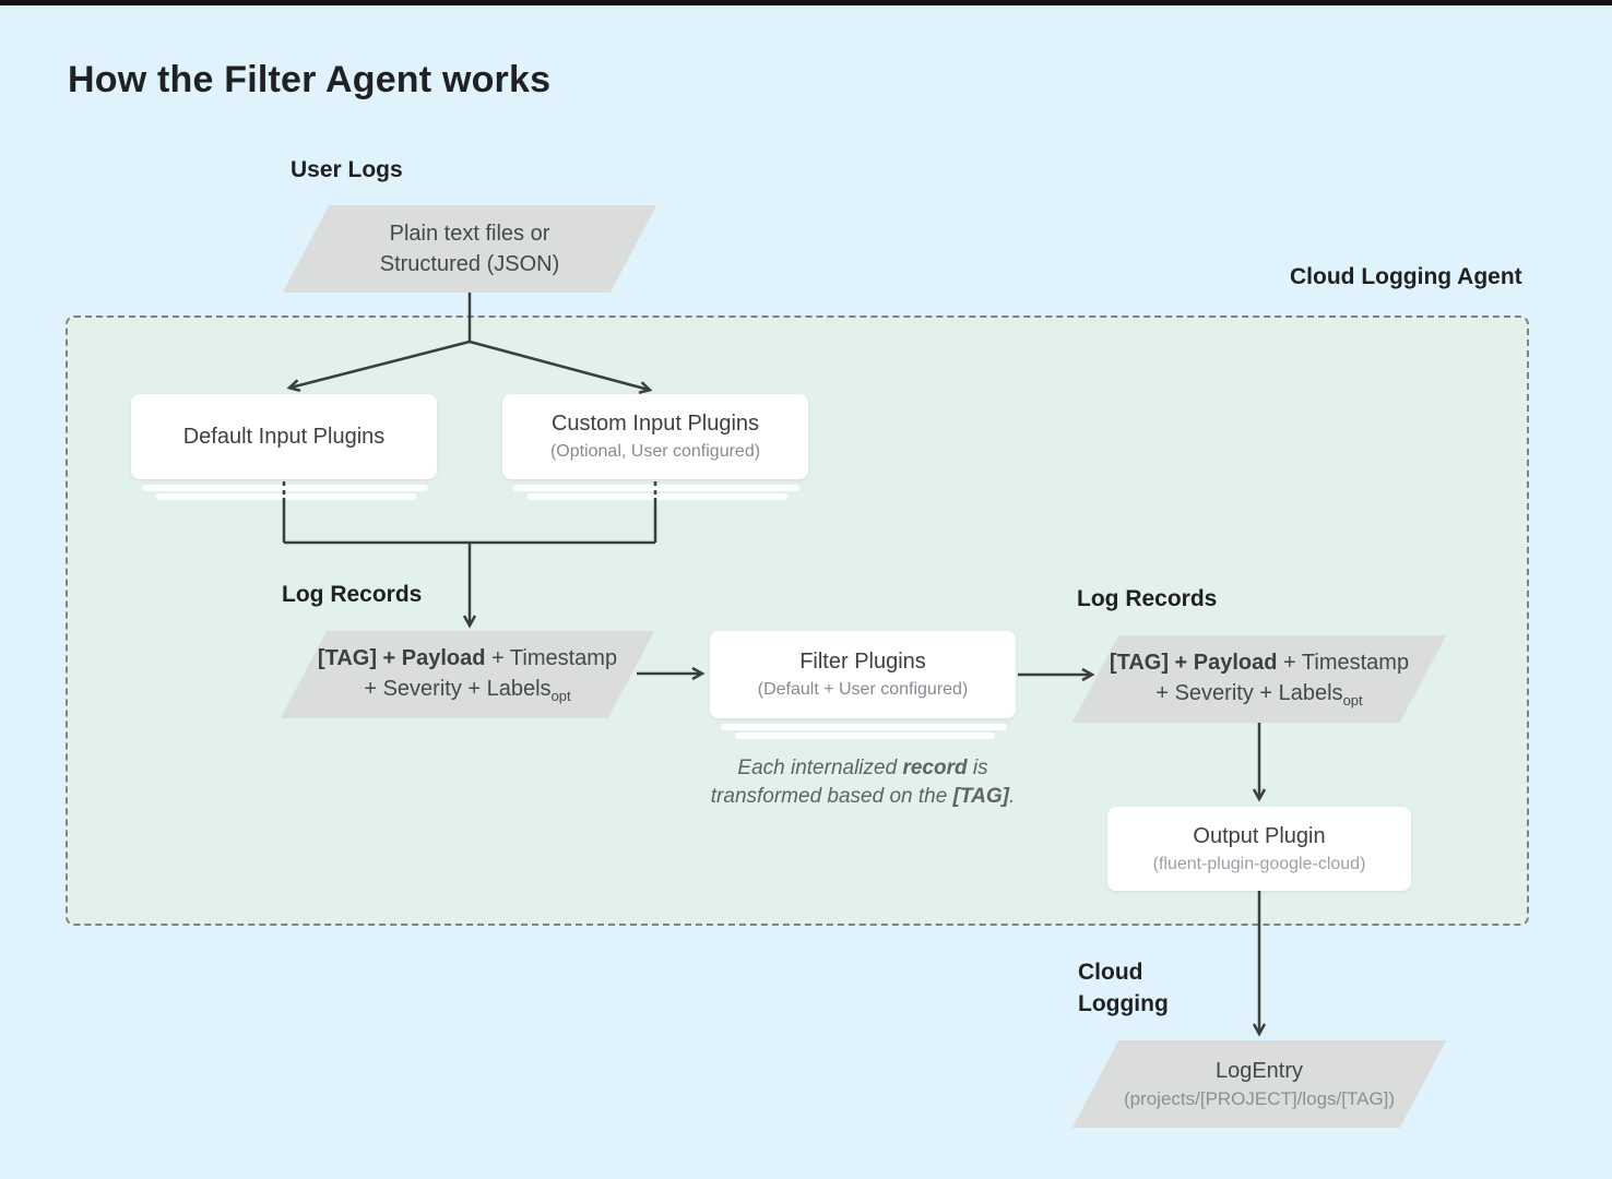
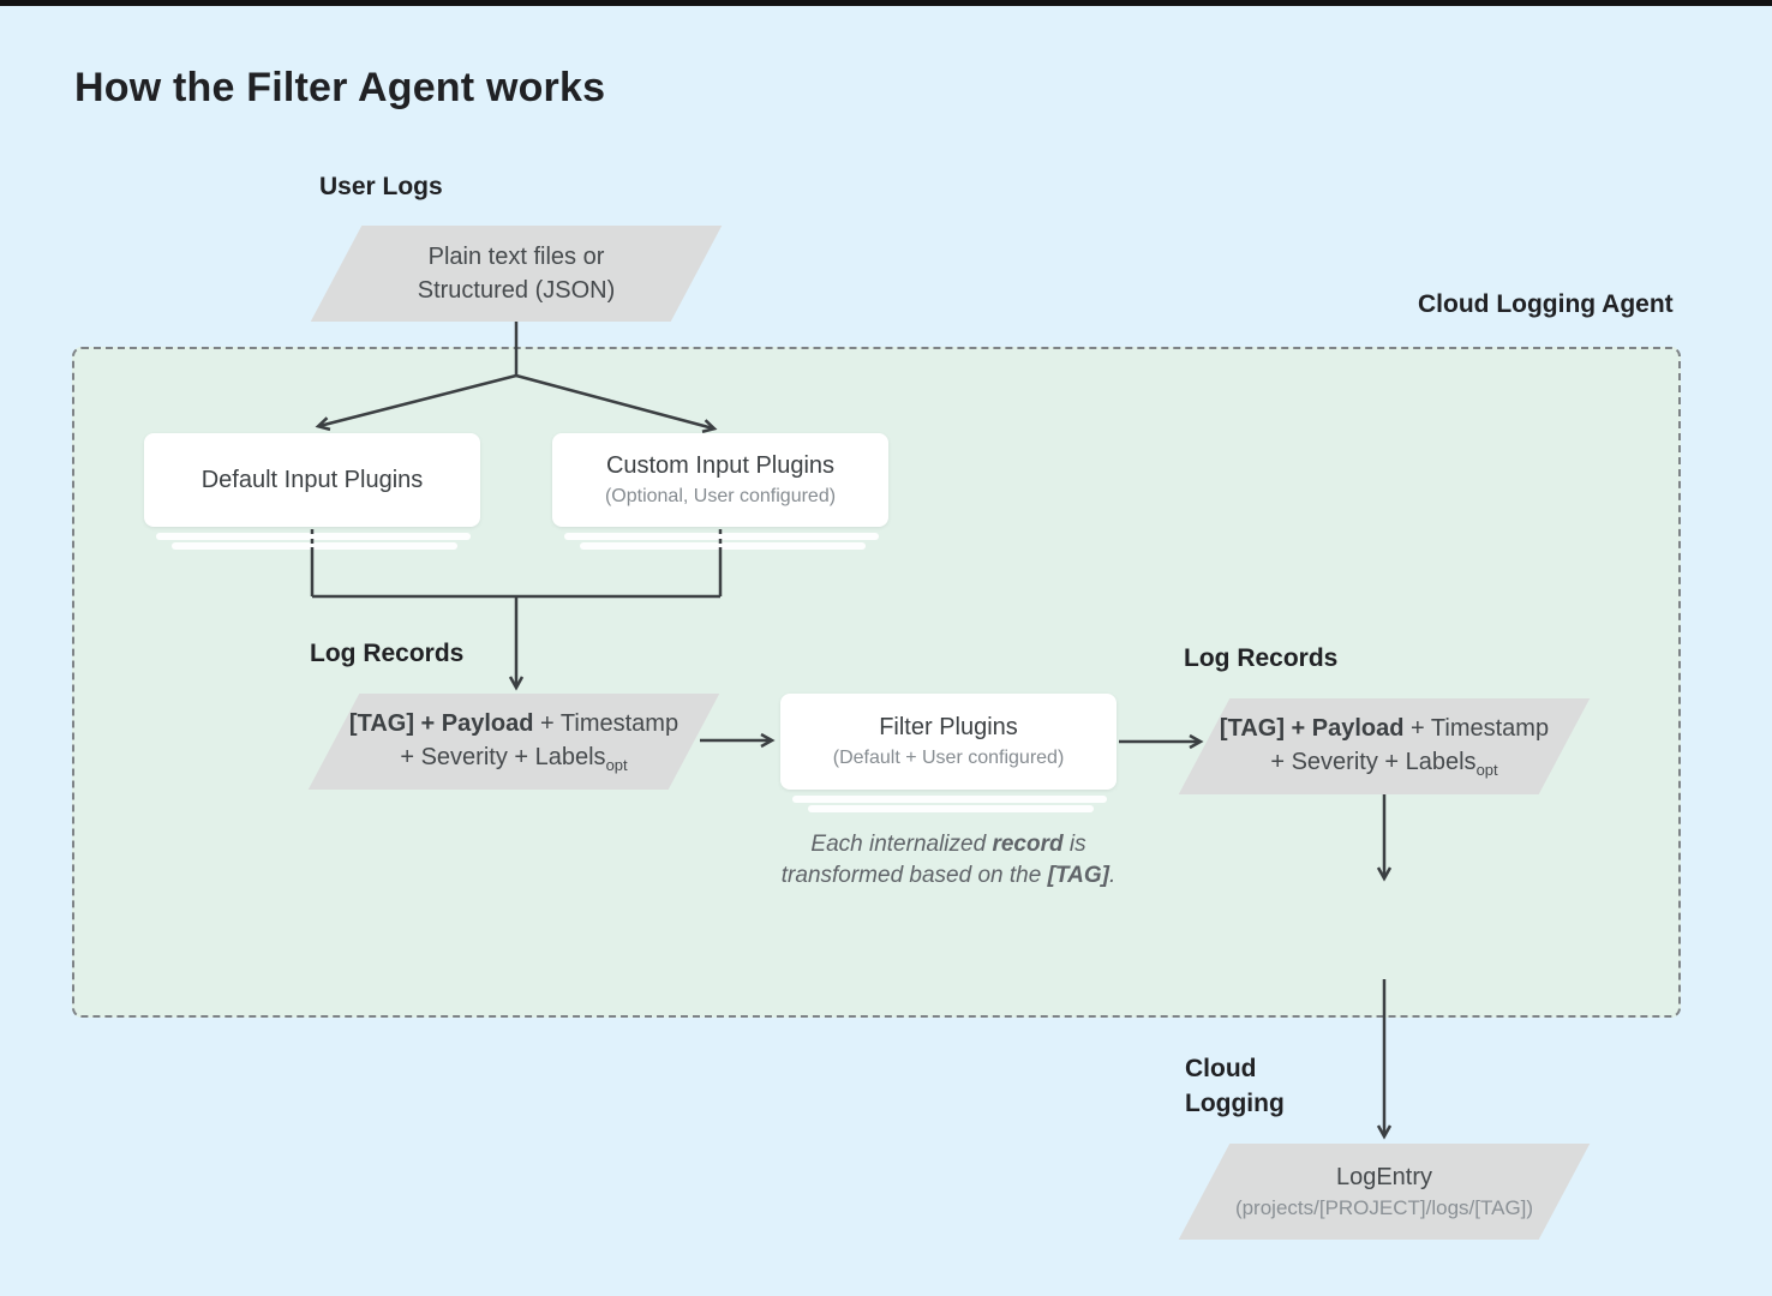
  How the Filter Agent works
  Cloud Logging Agent
  User Logs
  Plain text files or
  Structured (JSON)
  Default Input Plugins
  Custom Input Plugins
  (Optional, User configured)
  Log Records
  [TAG] + Payload + Timestamp
  + Severity + Labelsopt
  Filter Plugins
  (Default + User configured)
  Each internalized record is
  transformed based on the [TAG].
  Log Records
  [TAG] + Payload + Timestamp
  + Severity + Labelsopt
- Output Plugin
- (fluent-plugin-google-cloud)
  Cloud
  Logging
  LogEntry
  (projects/[PROJECT]/logs/[TAG])
